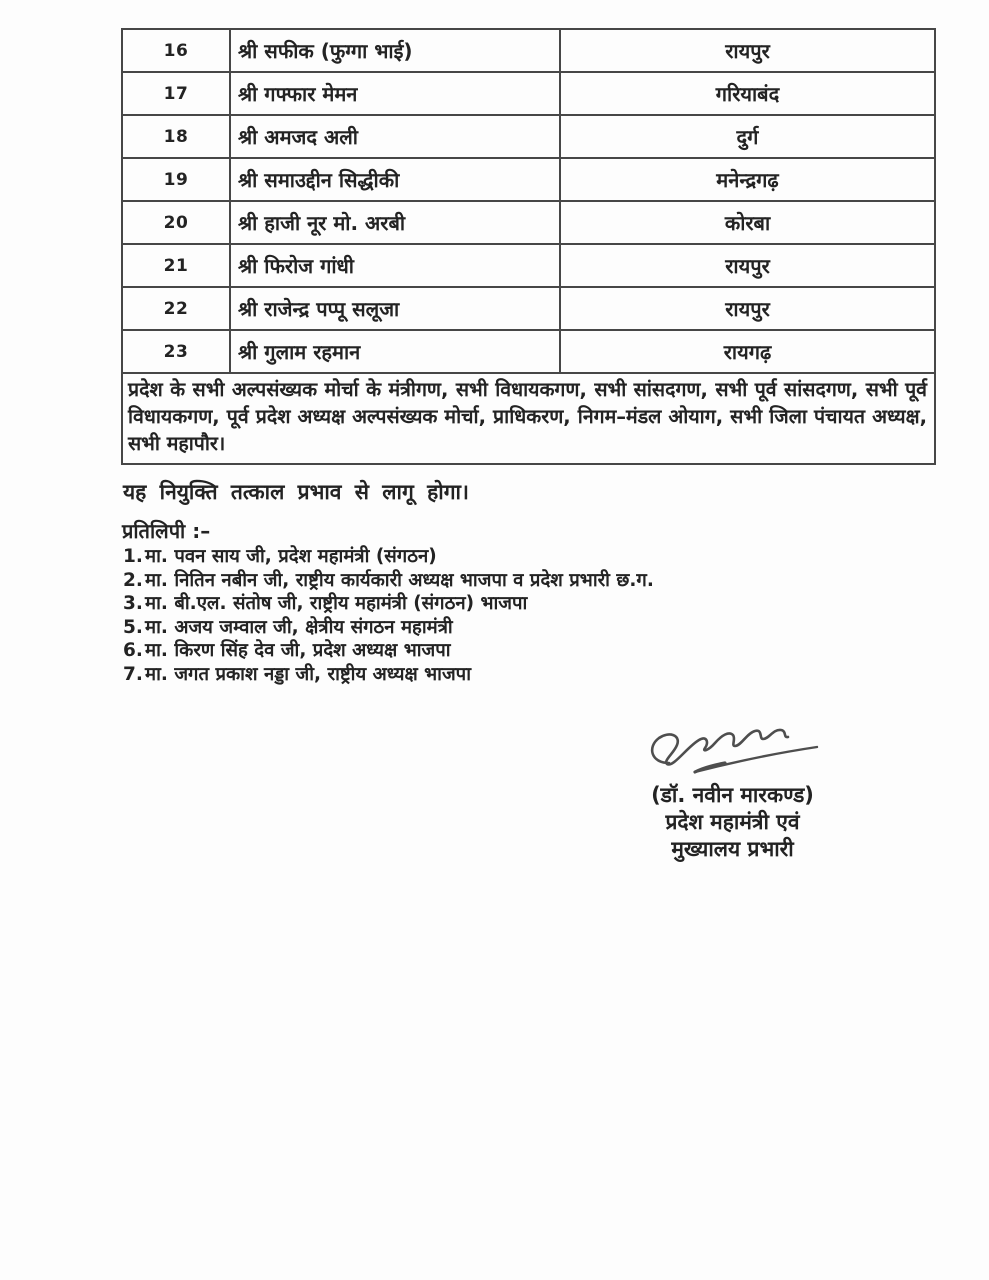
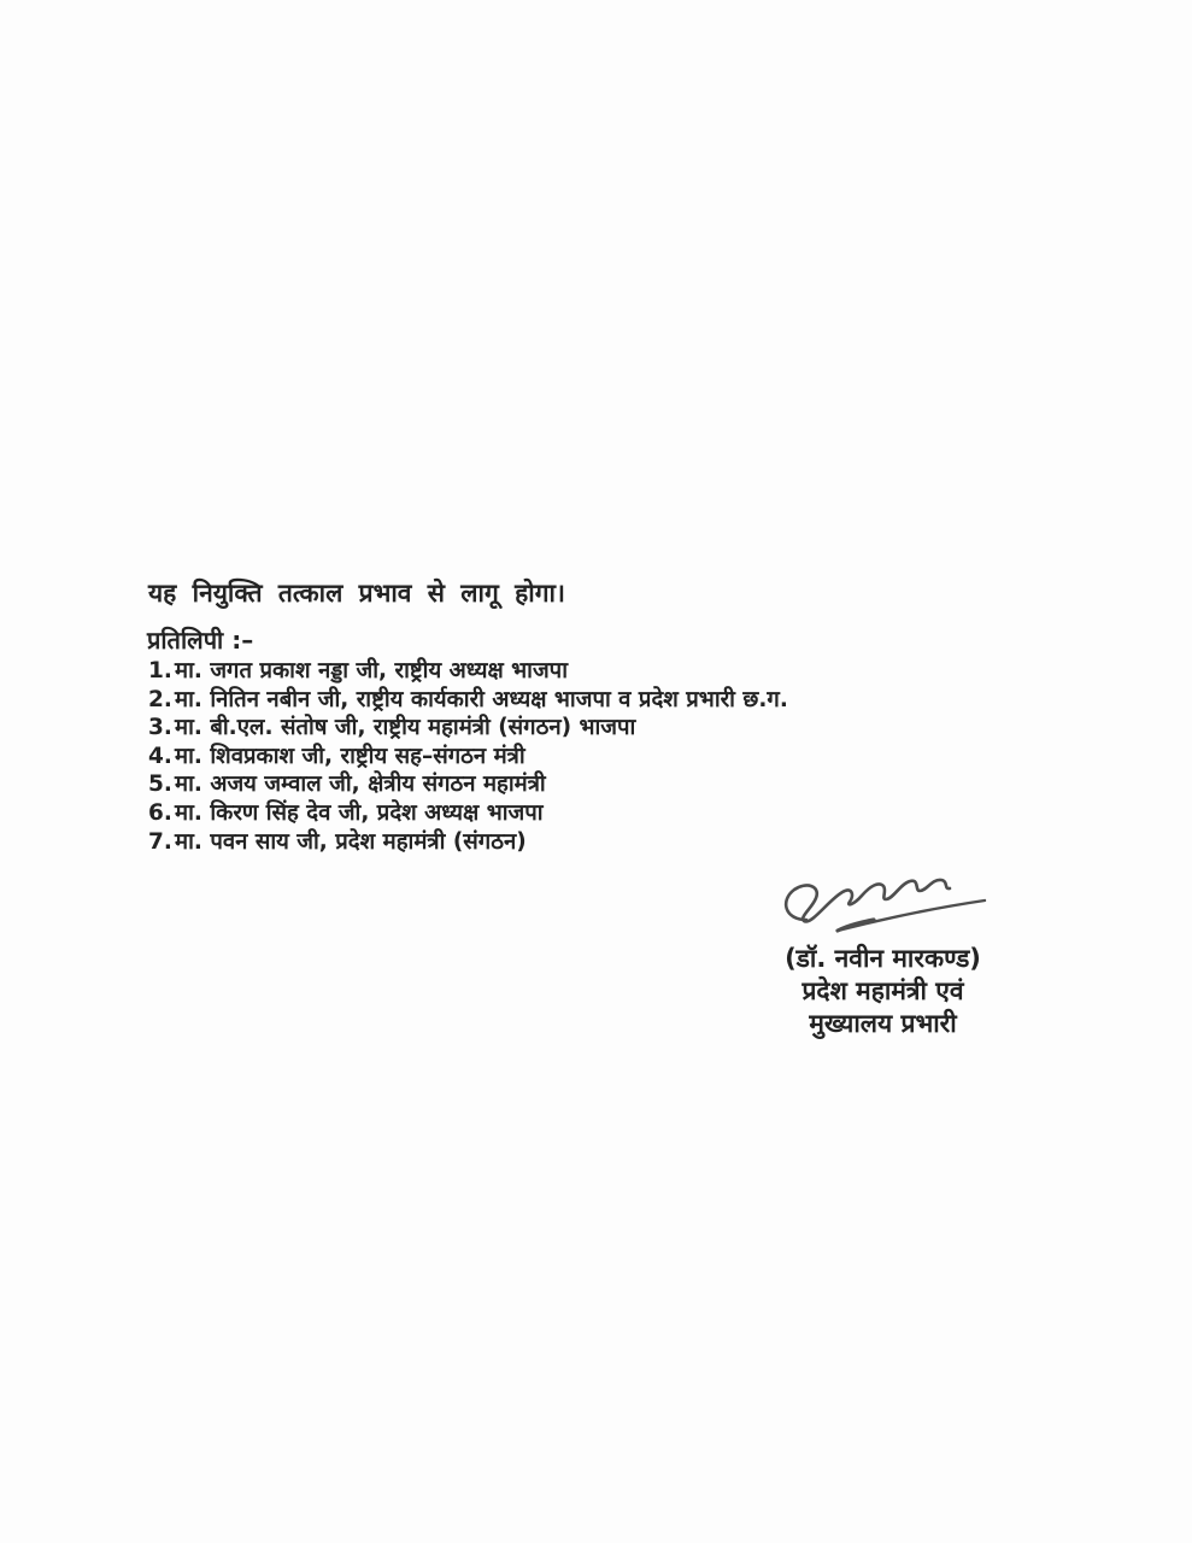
- 16	श्री सफीक (फुग्गा भाई)	रायपुर
- 17	श्री गफ्फार मेमन	गरियाबंद
- 18	श्री अमजद अली	दुर्ग
- 19	श्री समाउद्दीन सिद्धीकी	मनेन्द्रगढ़
- 20	श्री हाजी नूर मो. अरबी	कोरबा
- 21	श्री फिरोज गांधी	रायपुर
- 22	श्री राजेन्द्र पप्पू सलूजा	रायपुर
- 23	श्री गुलाम रहमान	रायगढ़
- प्रदेश के सभी अल्पसंख्यक मोर्चा के मंत्रीगण, सभी विधायकगण, सभी सांसदगण, सभी पूर्व सांसदगण, सभी पूर्व विधायकगण, पूर्व प्रदेश अध्यक्ष अल्पसंख्यक मोर्चा, प्राधिकरण, निगम–मंडल ओयाग, सभी जिला पंचायत अध्यक्ष, सभी महापौर।
  यह नियुक्ति तत्काल प्रभाव से लागू होगा।
  प्रतिलिपी :–
  1.
- मा. पवन साय जी, प्रदेश महामंत्री (संगठन)
+ मा. जगत प्रकाश नड्डा जी, राष्ट्रीय अध्यक्ष भाजपा
  2.
  मा. नितिन नबीन जी, राष्ट्रीय कार्यकारी अध्यक्ष भाजपा व प्रदेश प्रभारी छ.ग.
  3.
  मा. बी.एल. संतोष जी, राष्ट्रीय महामंत्री (संगठन) भाजपा
+ 4.
+ मा. शिवप्रकाश जी, राष्ट्रीय सह–संगठन मंत्री
  5.
  मा. अजय जम्वाल जी, क्षेत्रीय संगठन महामंत्री
  6.
  मा. किरण सिंह देव जी, प्रदेश अध्यक्ष भाजपा
  7.
- मा. जगत प्रकाश नड्डा जी, राष्ट्रीय अध्यक्ष भाजपा
+ मा. पवन साय जी, प्रदेश महामंत्री (संगठन)
  (डॉ. नवीन मारकण्ड)
  प्रदेश महामंत्री एवं
  मुख्यालय प्रभारी
